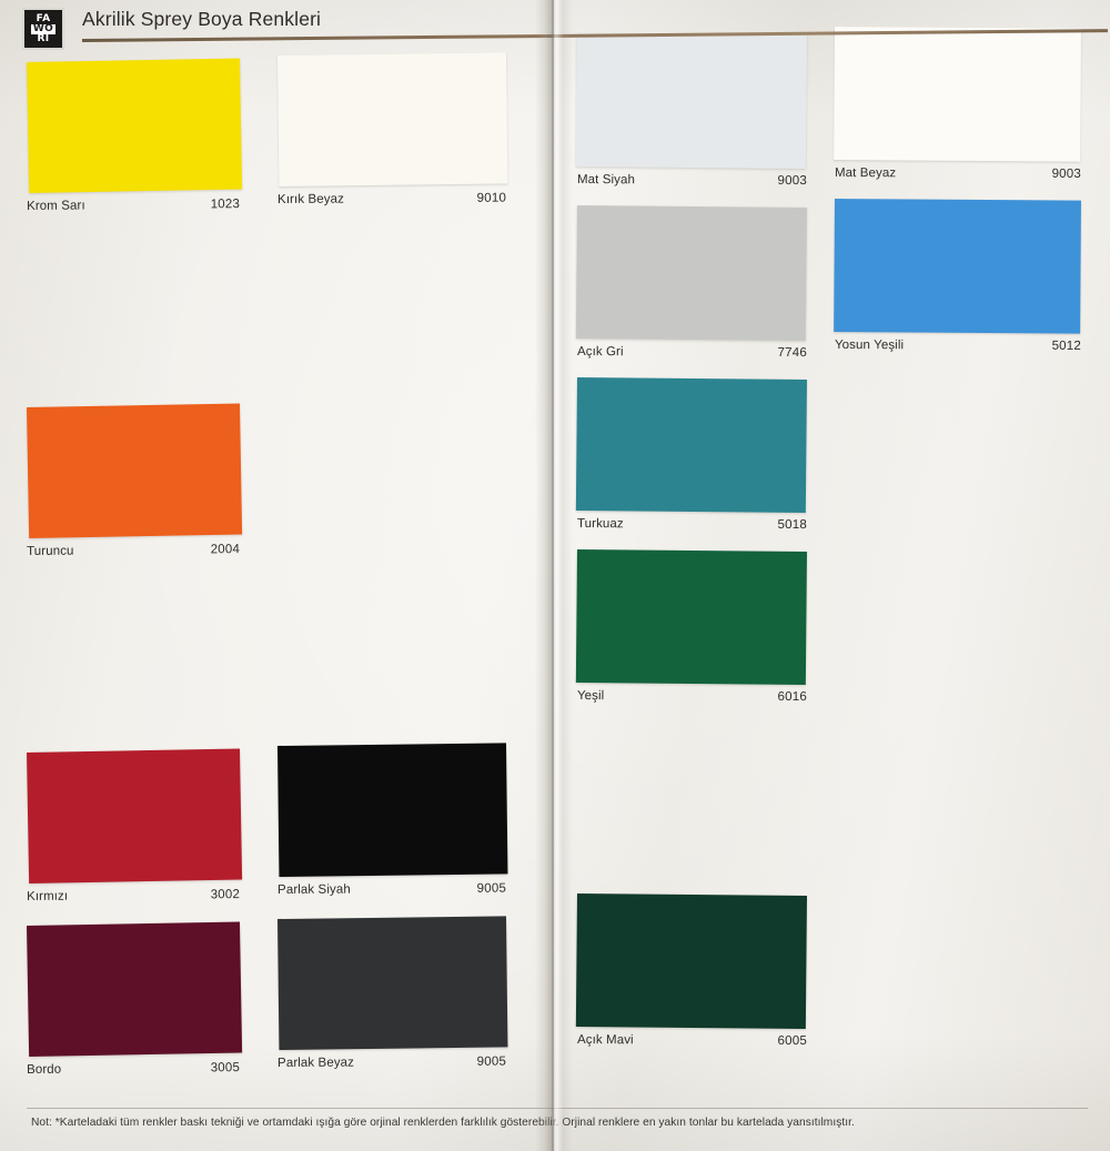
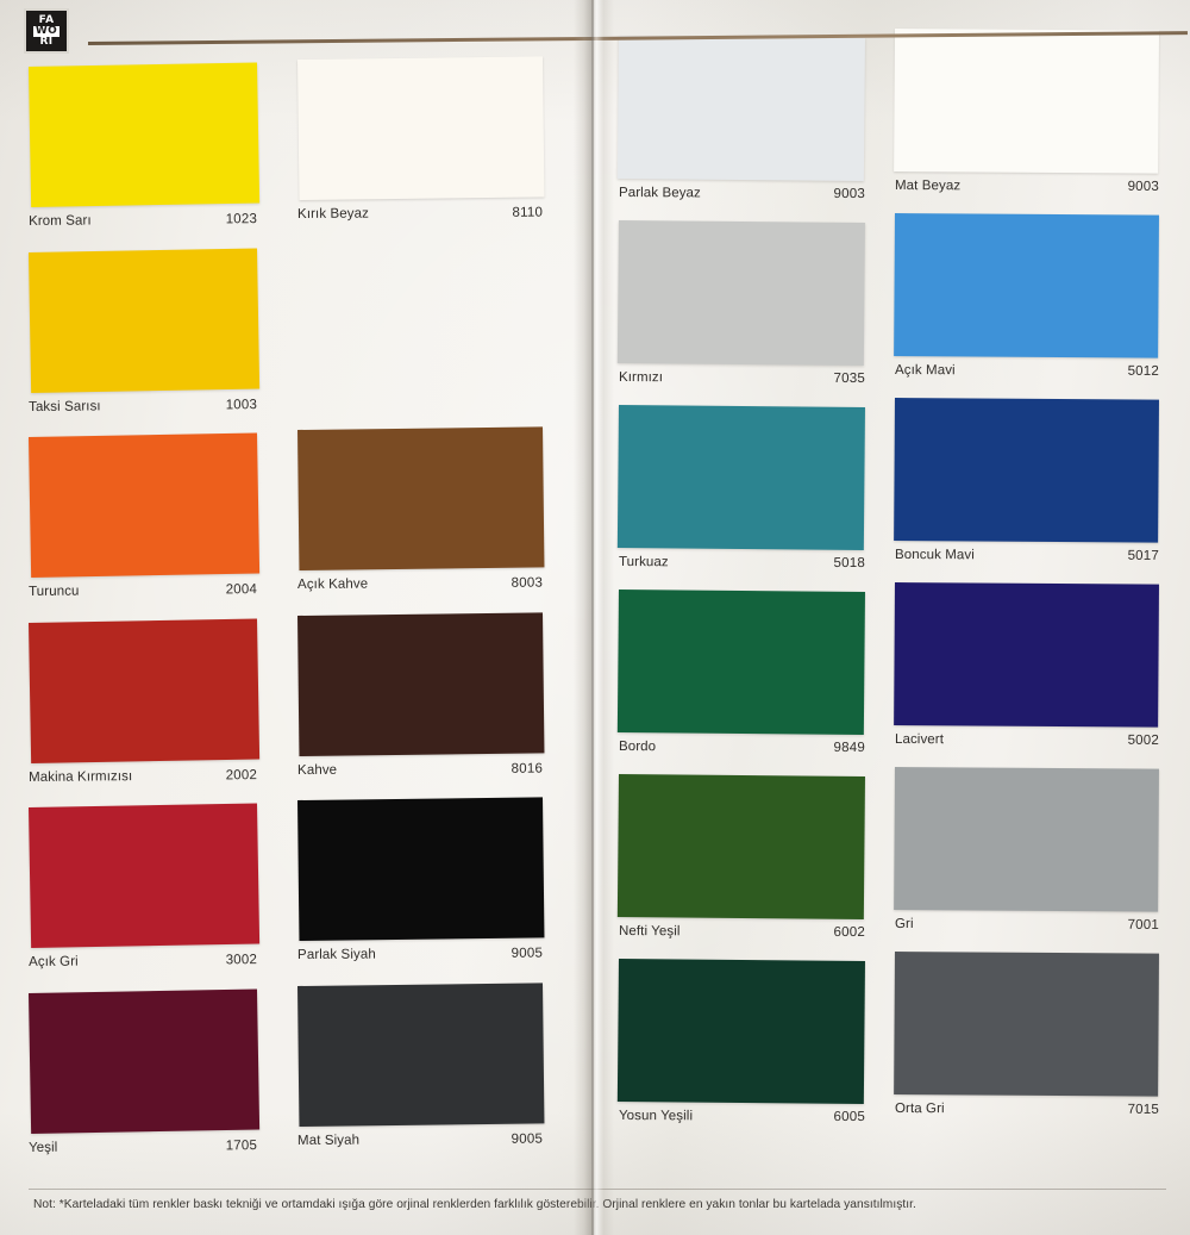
  FA
  WO
  RI
- Akrilik Sprey Boya Renkleri
  Krom Sarı
  1023
+ Taksi Sarısı
+ 1003
  Turuncu
  2004
+ Makina Kırmızısı
+ 2002
- Kırmızı
+ Açık Gri
  3002
- Bordo
+ Yeşil
- 3005
+ 1705
  Kırık Beyaz
- 9010
+ 8110
+ Açık Kahve
+ 8003
+ Kahve
+ 8016
  Parlak Siyah
  9005
- Parlak Beyaz
+ Mat Siyah
  9005
- Mat Siyah
+ Parlak Beyaz
  9003
- Açık Gri
+ Kırmızı
- 7746
+ 7035
  Turkuaz
  5018
- Yeşil
+ Bordo
- 6016
+ 9849
+ Nefti Yeşil
+ 6002
- Açık Mavi
+ Yosun Yeşili
  6005
  Mat Beyaz
  9003
- Yosun Yeşili
+ Açık Mavi
  5012
+ Boncuk Mavi
+ 5017
+ Lacivert
+ 5002
+ Gri
+ 7001
+ Orta Gri
+ 7015
  Not: *Karteladaki tüm renkler baskı tekniği ve ortamdaki ışığa göre orjinal renklerden farklılık gösterrjinal renklere en yakın tonlar bu kartelada yansıtılmıştır.
